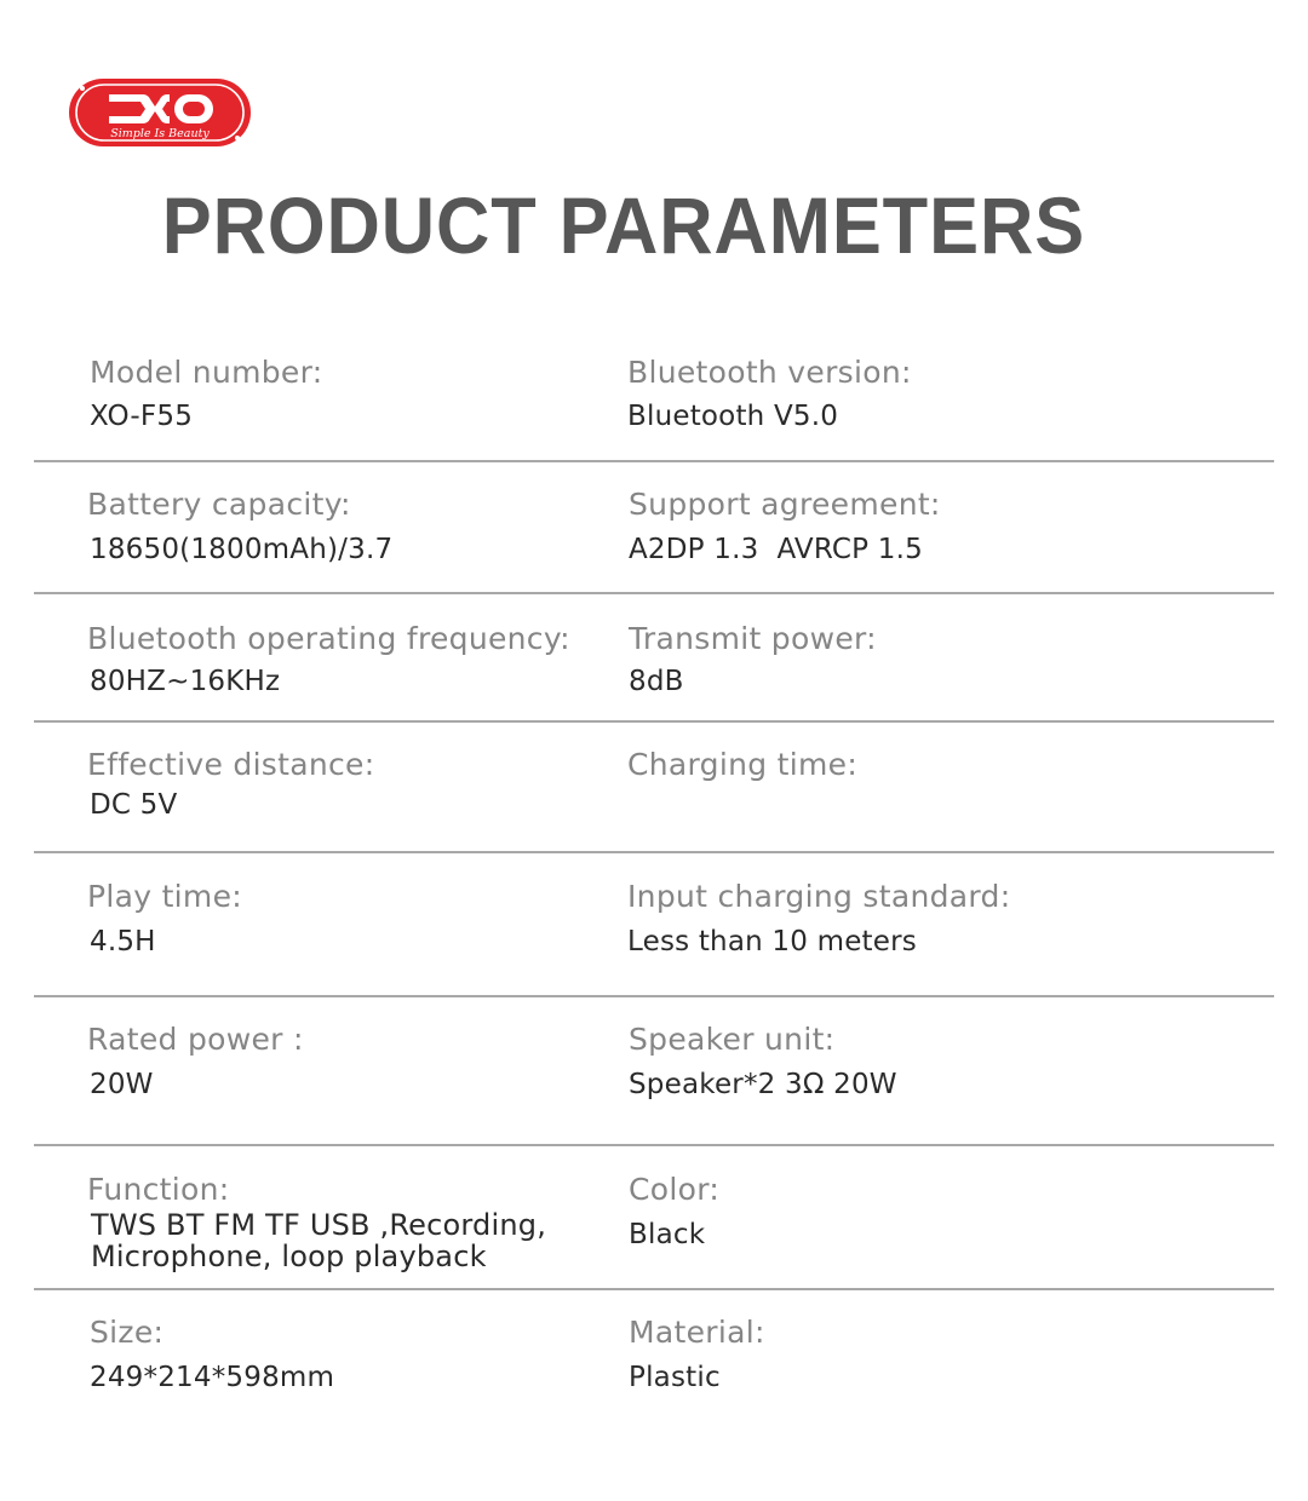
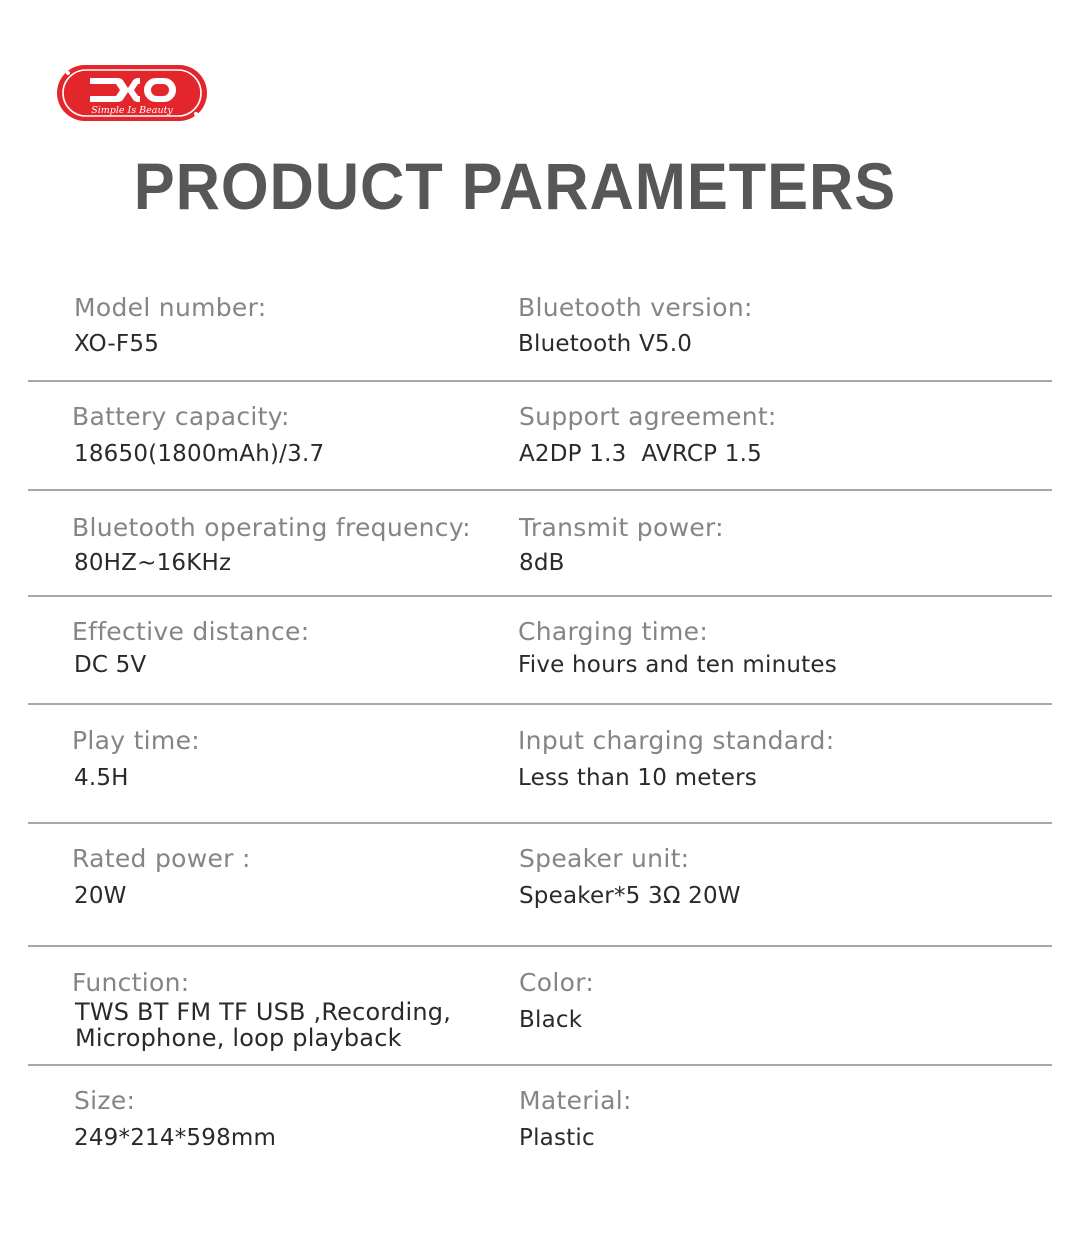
  Simple Is Beauty
  PRODUCT PARAMETERS
  Model number:
  XO-F55
  Bluetooth version:
  Bluetooth V5.0
  Battery capacity:
  18650(1800mAh)/3.7
  Support agreement:
  A2DP 1.3 AVRCP 1.5
  Bluetooth operating frequency:
  80HZ~16KHz
  Transmit power:
  8dB
  Effective distance:
  DC 5V
  Charging time:
+ Five hours and ten minutes
  Play time:
  4.5H
  Input charging standard:
  Less than 10 meters
  Rated power :
  20W
  Speaker unit:
- Speaker*2 3Ω 20W
+ Speaker*5 3Ω 20W
  Function:
  TWS BT FM TF USB ,Recording,
  Microphone, loop playback
  Color:
  Black
  Size:
  249*214*598mm
  Material:
  Plastic
